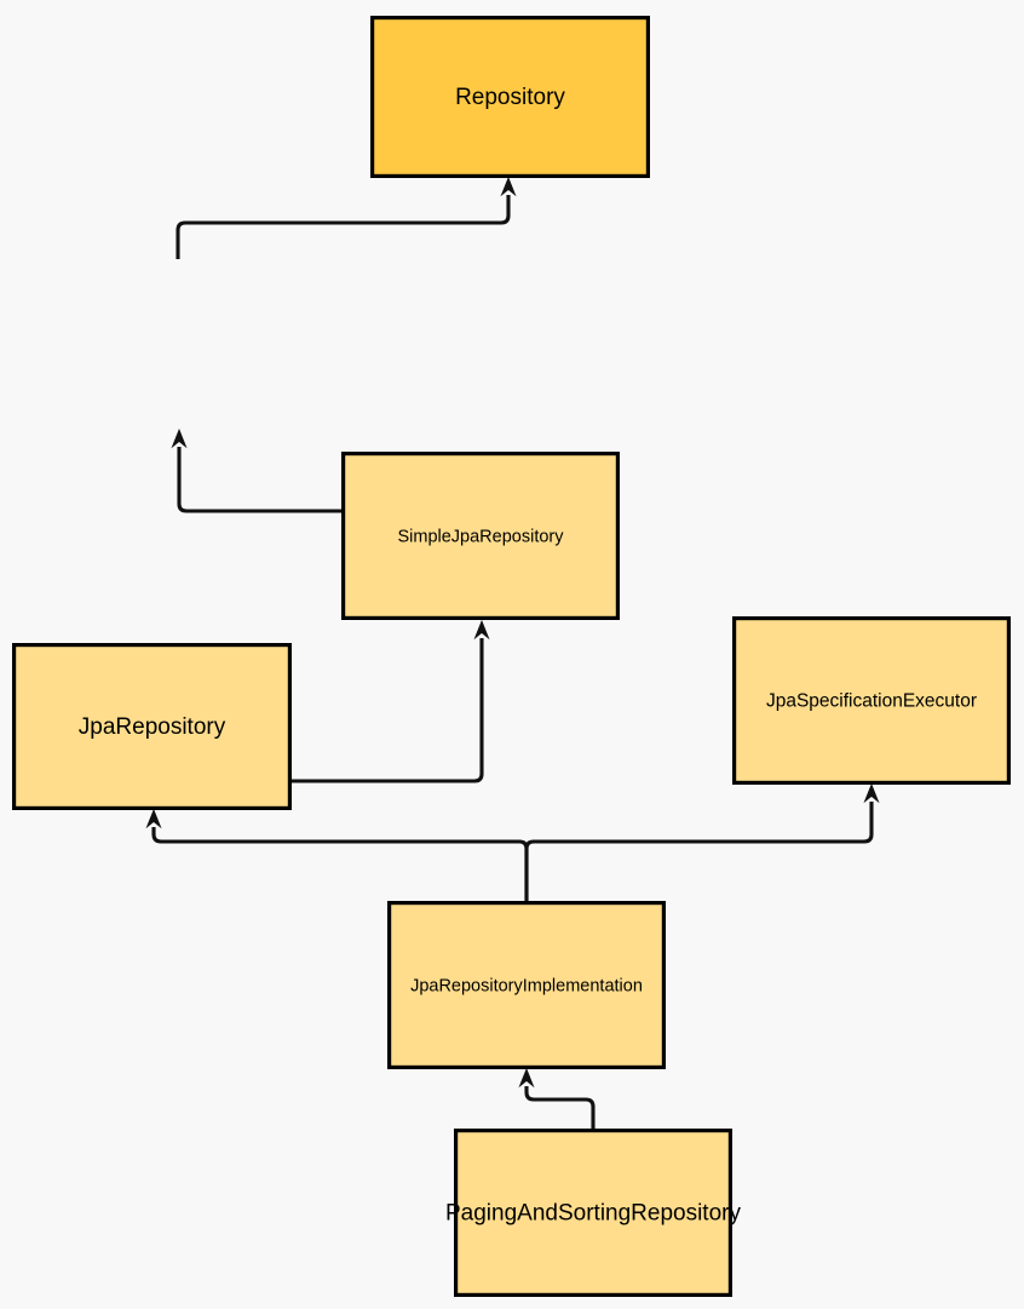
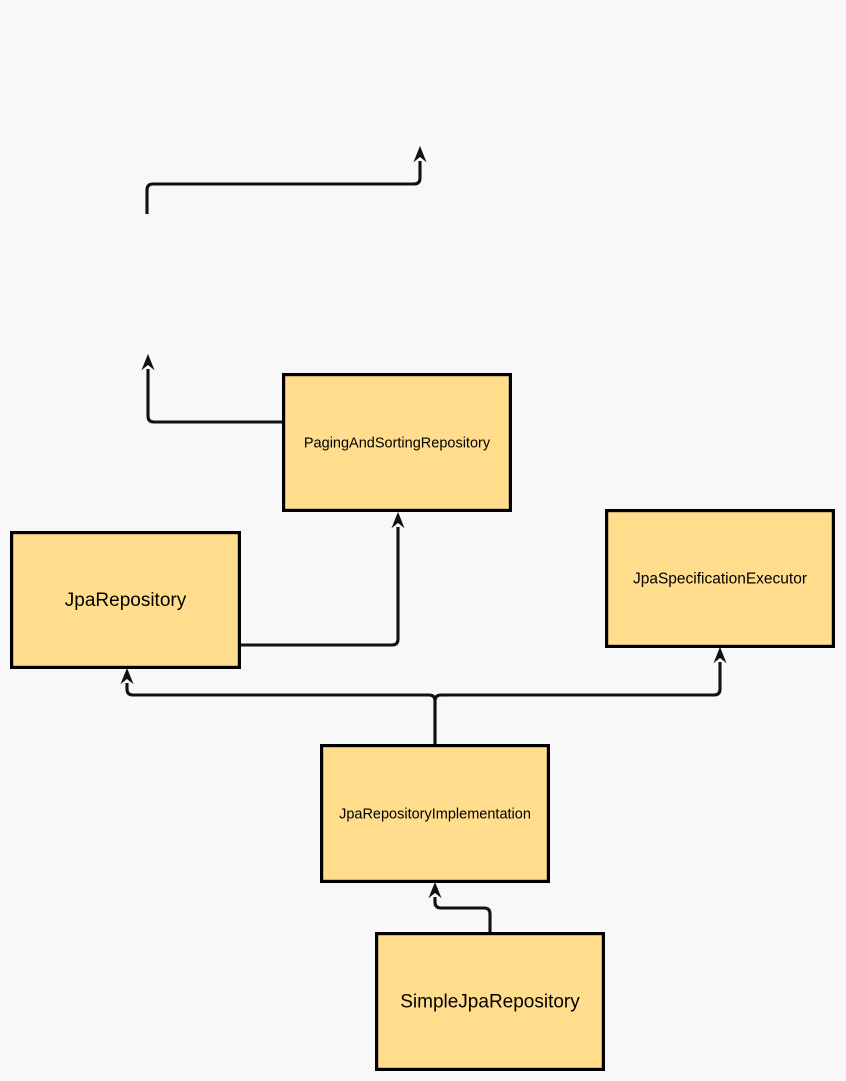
- Repository
- SimpleJpaRepository
+ PagingAndSortingRepository
  JpaRepository
  JpaSpecificationExecutor
  JpaRepositoryImplementation
- PagingAndSortingRepository
+ SimpleJpaRepository
